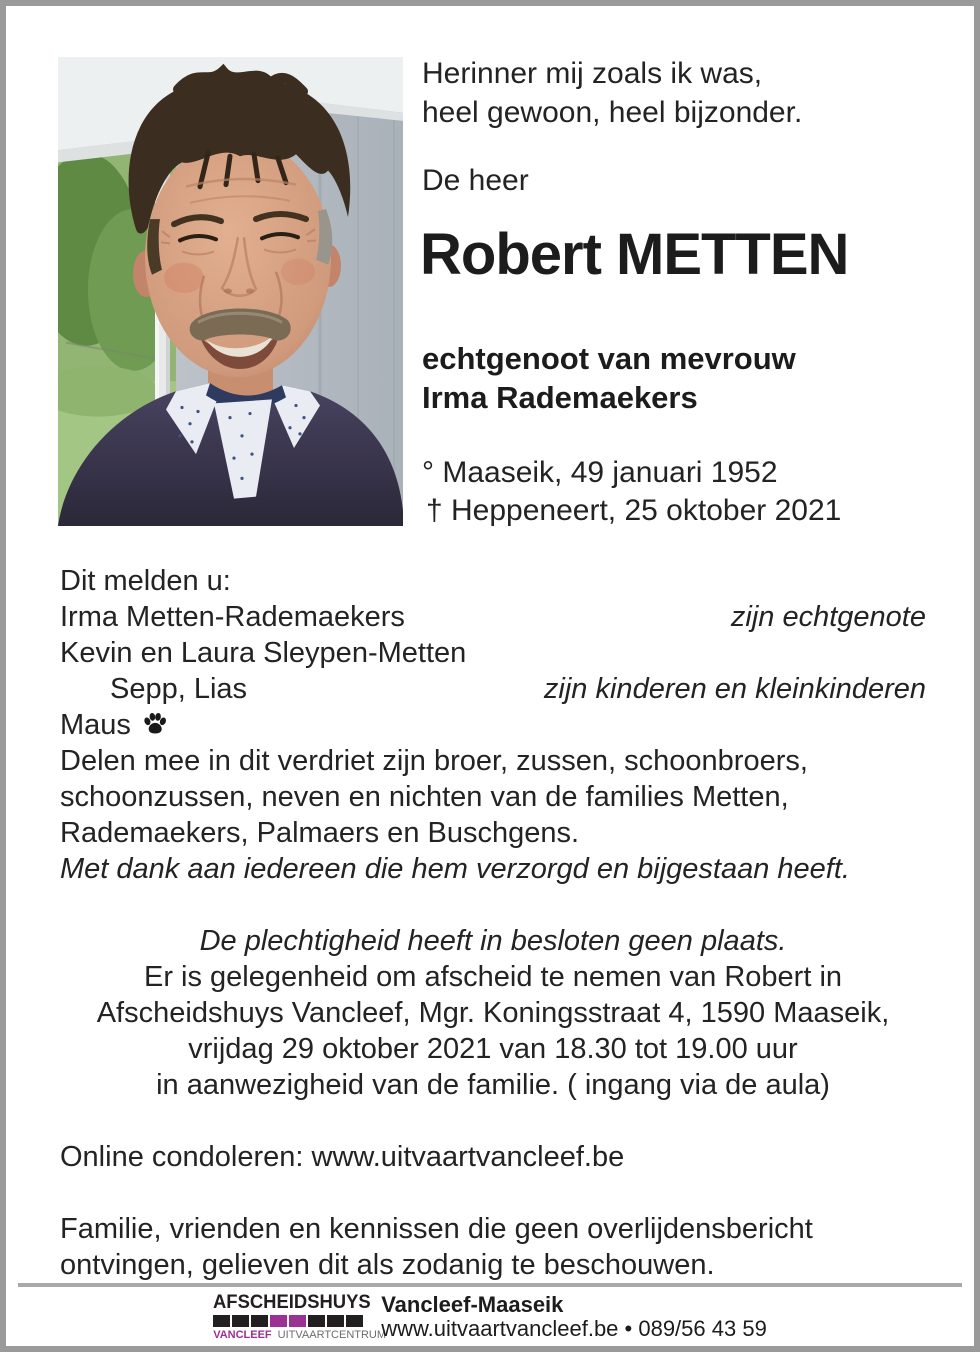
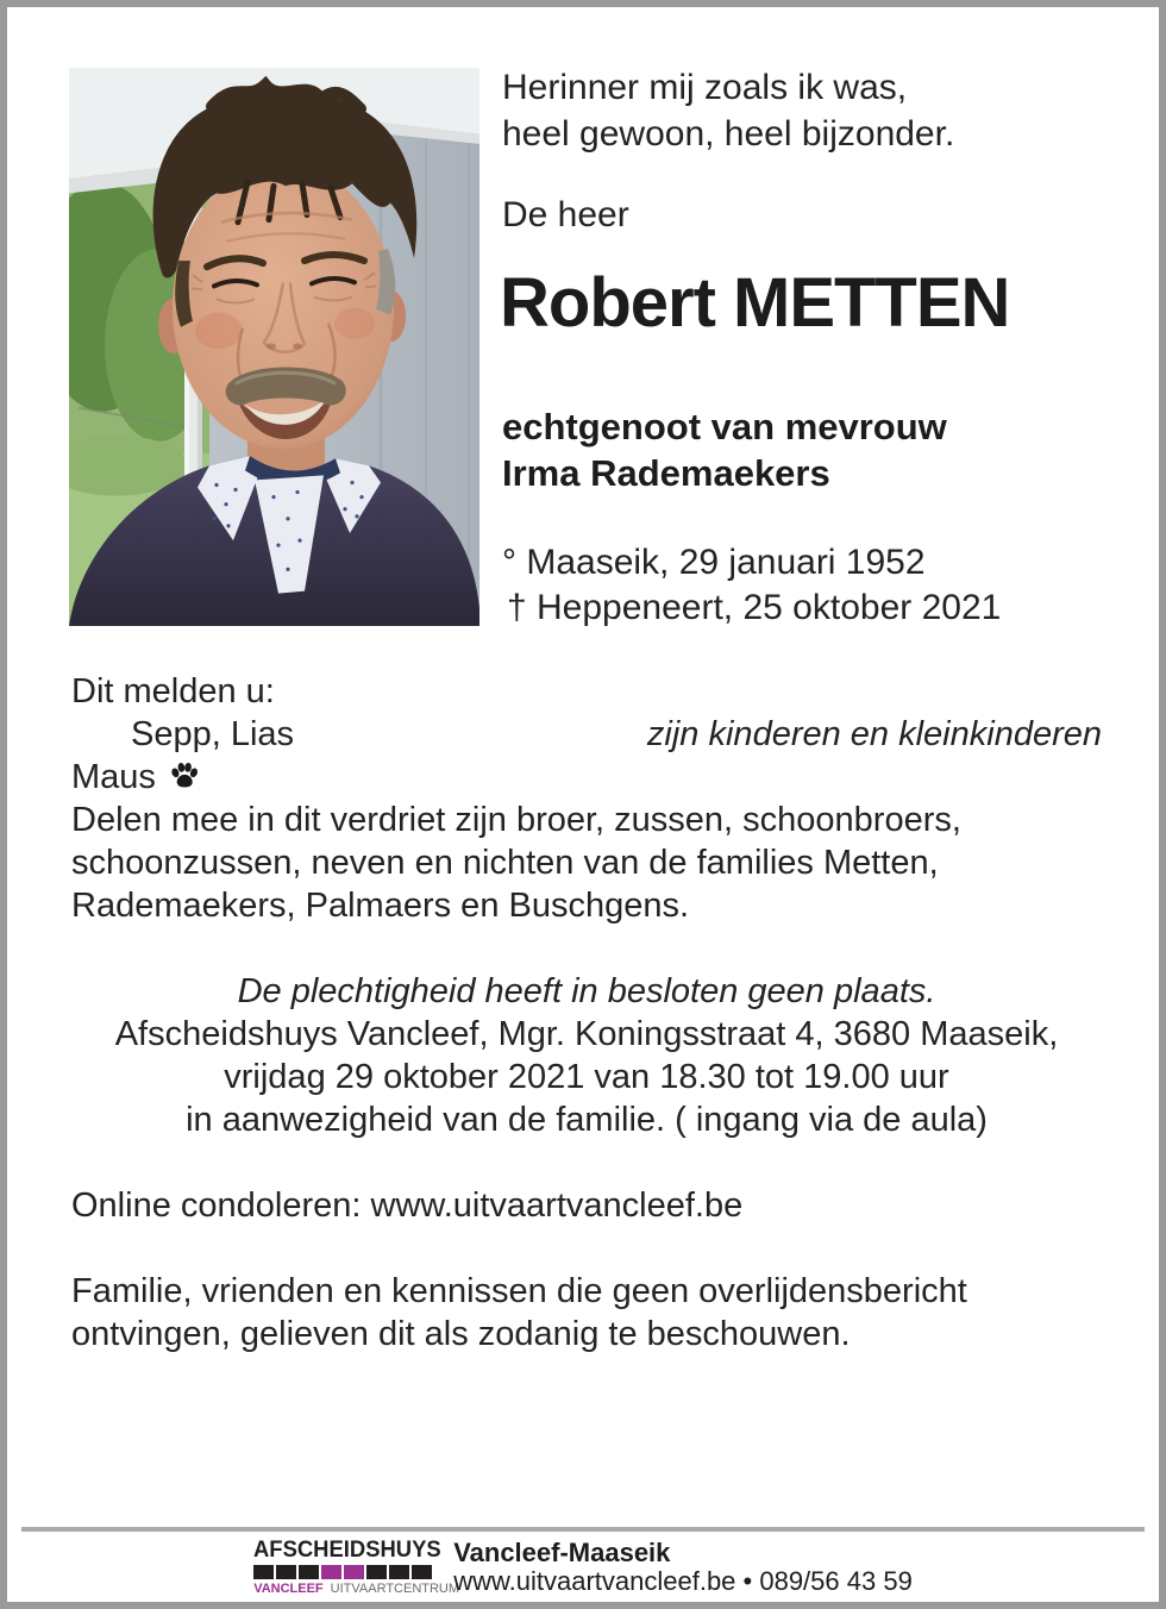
  Herinner mij zoals ik was,
  heel gewoon, heel bijzonder.
  De heer
  Robert METTEN
  echtgenoot van mevrouw
  Irma Rademaekers
- ° Maaseik, 49 januari 1952
+ ° Maaseik, 29 januari 1952
  † Heppeneert, 25 oktober 2021
  Dit melden u:
- Irma Metten-Rademaekers
- zijn echtgenote
- Kevin en Laura Sleypen-Metten
  Sepp, Lias
  zijn kinderen en kleinkinderen
  Maus
  Delen mee in dit verdriet zijn broer, zussen, schoonbroers,
  schoonzussen, neven en nichten van de families Metten,
  Rademaekers, Palmaers en Buschgens.
- Met dank aan iedereen die hem verzorgd en bijgestaan heeft.
  De plechtigheid heeft in besloten geen plaats.
- Er is gelegenheid om afscheid te nemen van Robert in
- Afscheidshuys Vancleef, Mgr. Koningsstraat 4, 1590 Maaseik,
+ Afscheidshuys Vancleef, Mgr. Koningsstraat 4, 3680 Maaseik,
  vrijdag 29 oktober 2021 van 18.30 tot 19.00 uur
  in aanwezigheid van de familie. ( ingang via de aula)
  Online condoleren: www.uitvaartvancleef.be
  Familie, vrienden en kennissen die geen overlijdensbericht
  ontvingen, gelieven dit als zodanig te beschouwen.
  AFSCHEIDSHUYS
  VANCLEEF
  UITVAARTCENTRUM
  Vancleef-Maaseik
  www.uitvaartvancleef.be • 089/56 43 59
